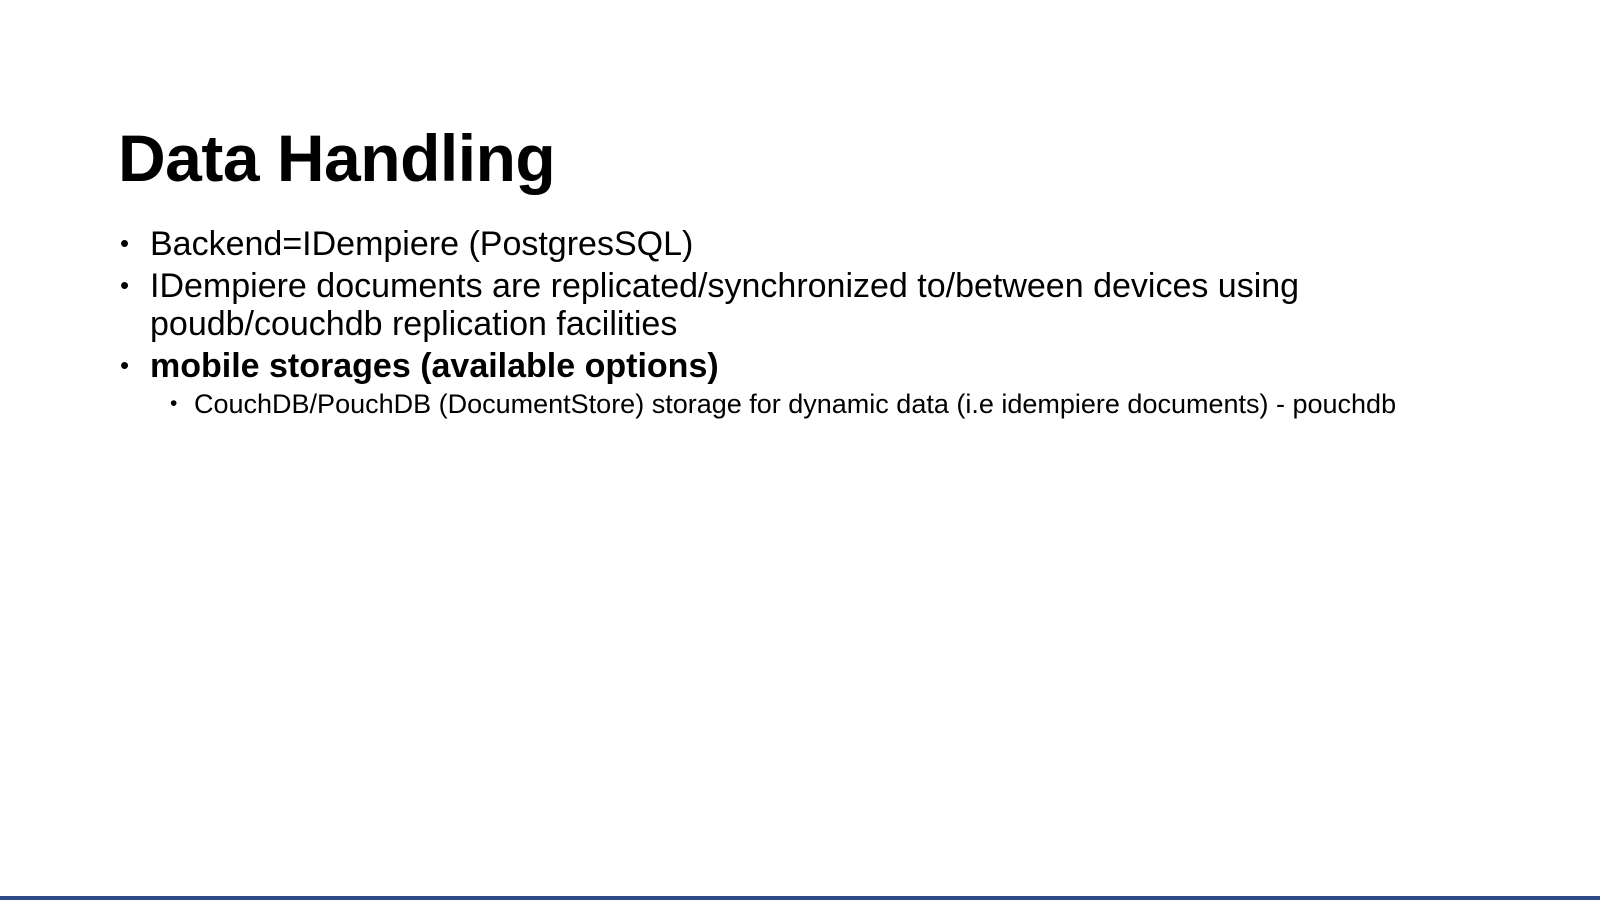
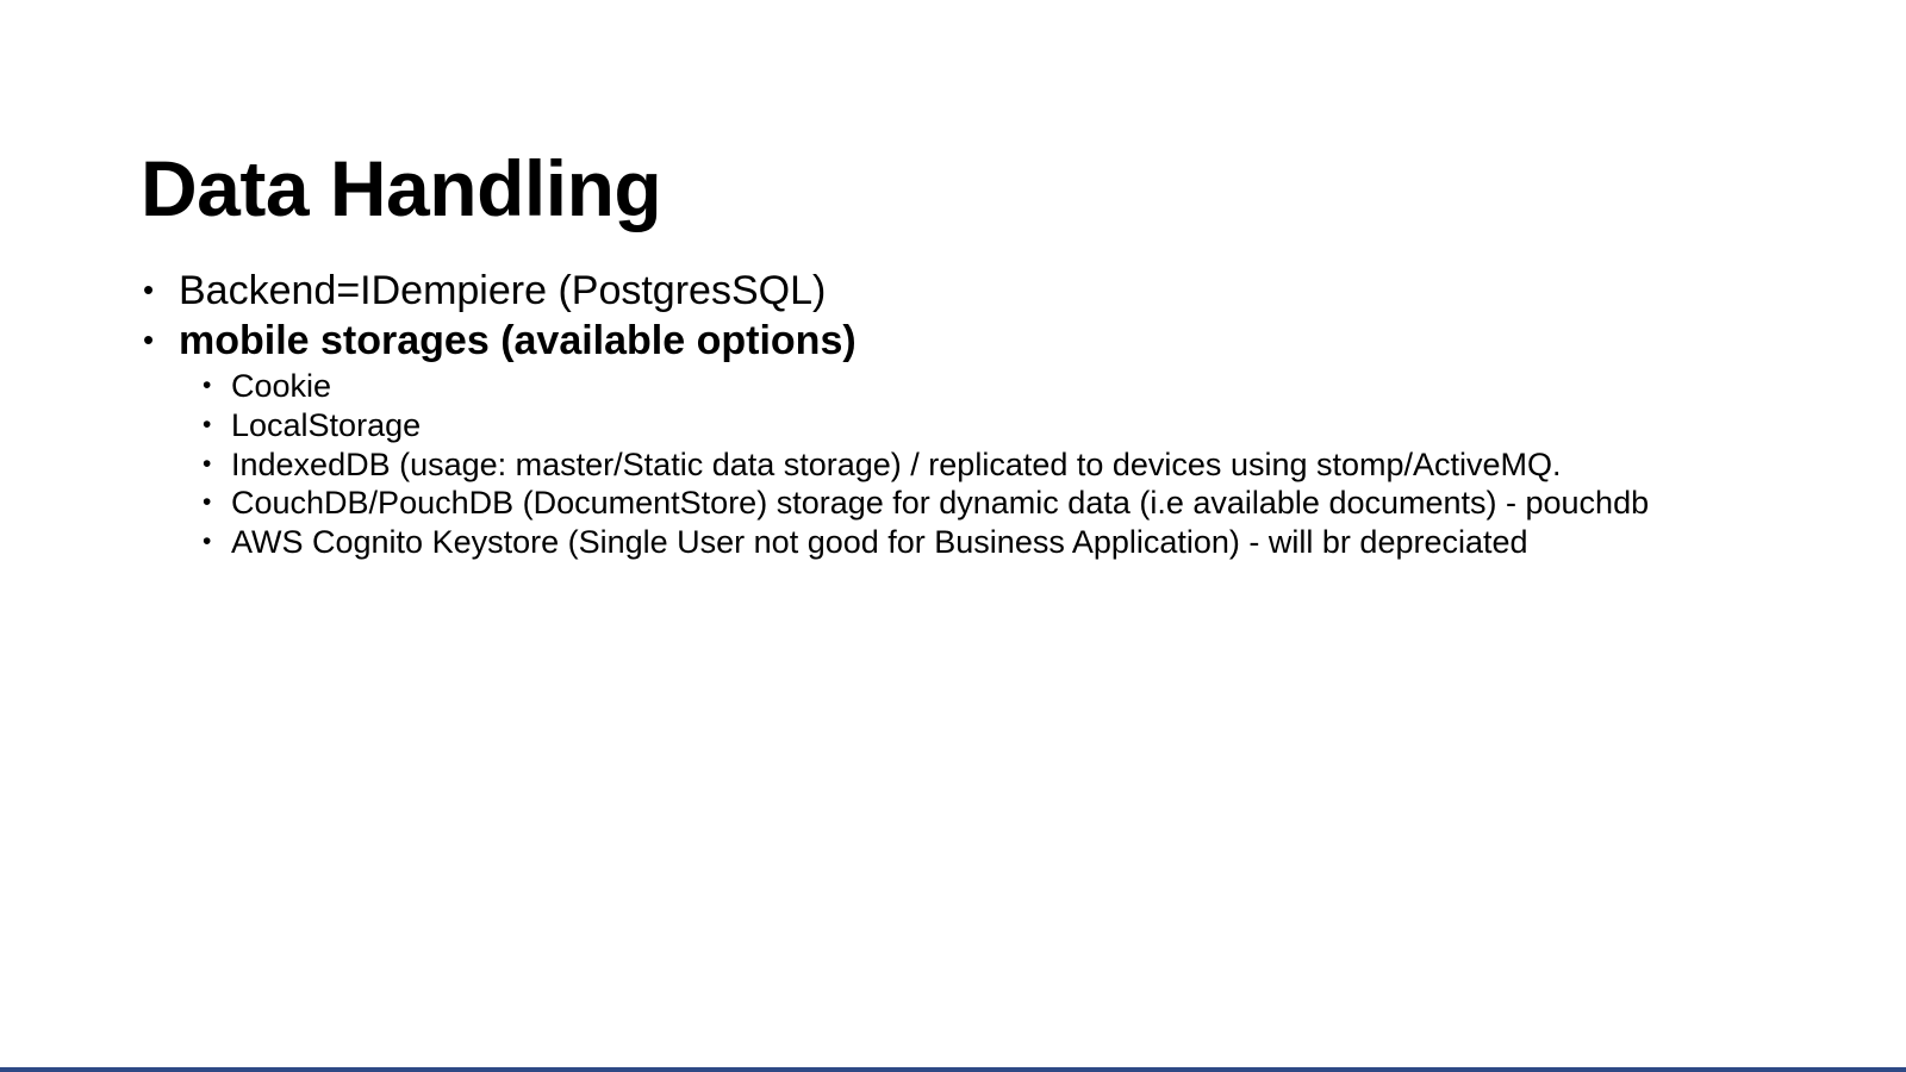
  Data Handling
  Backend=IDempiere (PostgresSQL)
- IDempiere documents are replicated/synchronized to/between devices using poudb/couchdb replication facilities
  mobile storages (available options)
+ Cookie
+ LocalStorage
+ IndexedDB (usage: master/Static data storage) / replicated to devices using stomp/ActiveMQ.
- CouchDB/PouchDB (DocumentStore) storage for dynamic data (i.e idempiere documents) - pouchdb
+ CouchDB/PouchDB (DocumentStore) storage for dynamic data (i.e available documents) - pouchdb
+ AWS Cognito Keystore (Single User not good for Business Application) - will br depreciated
